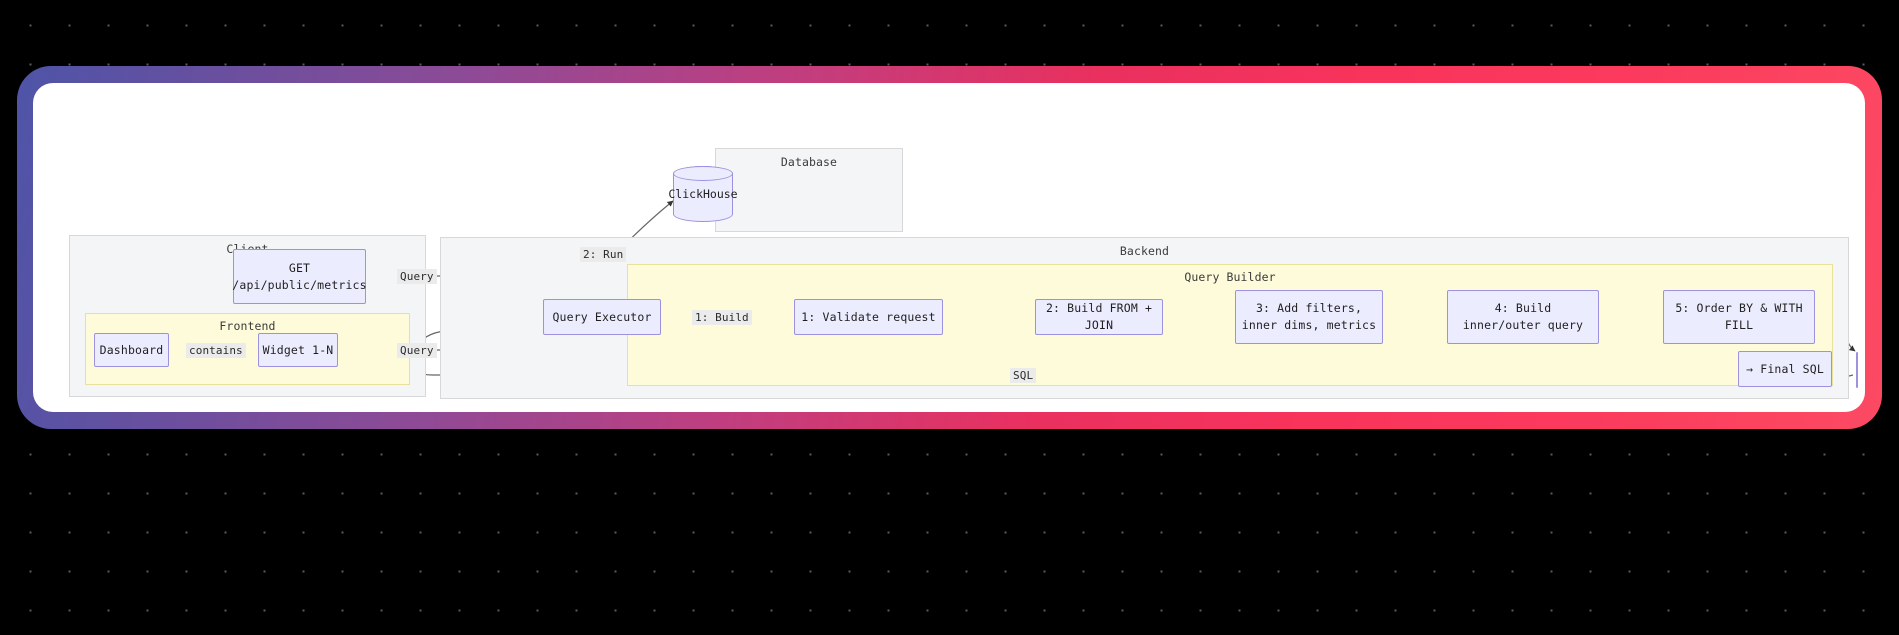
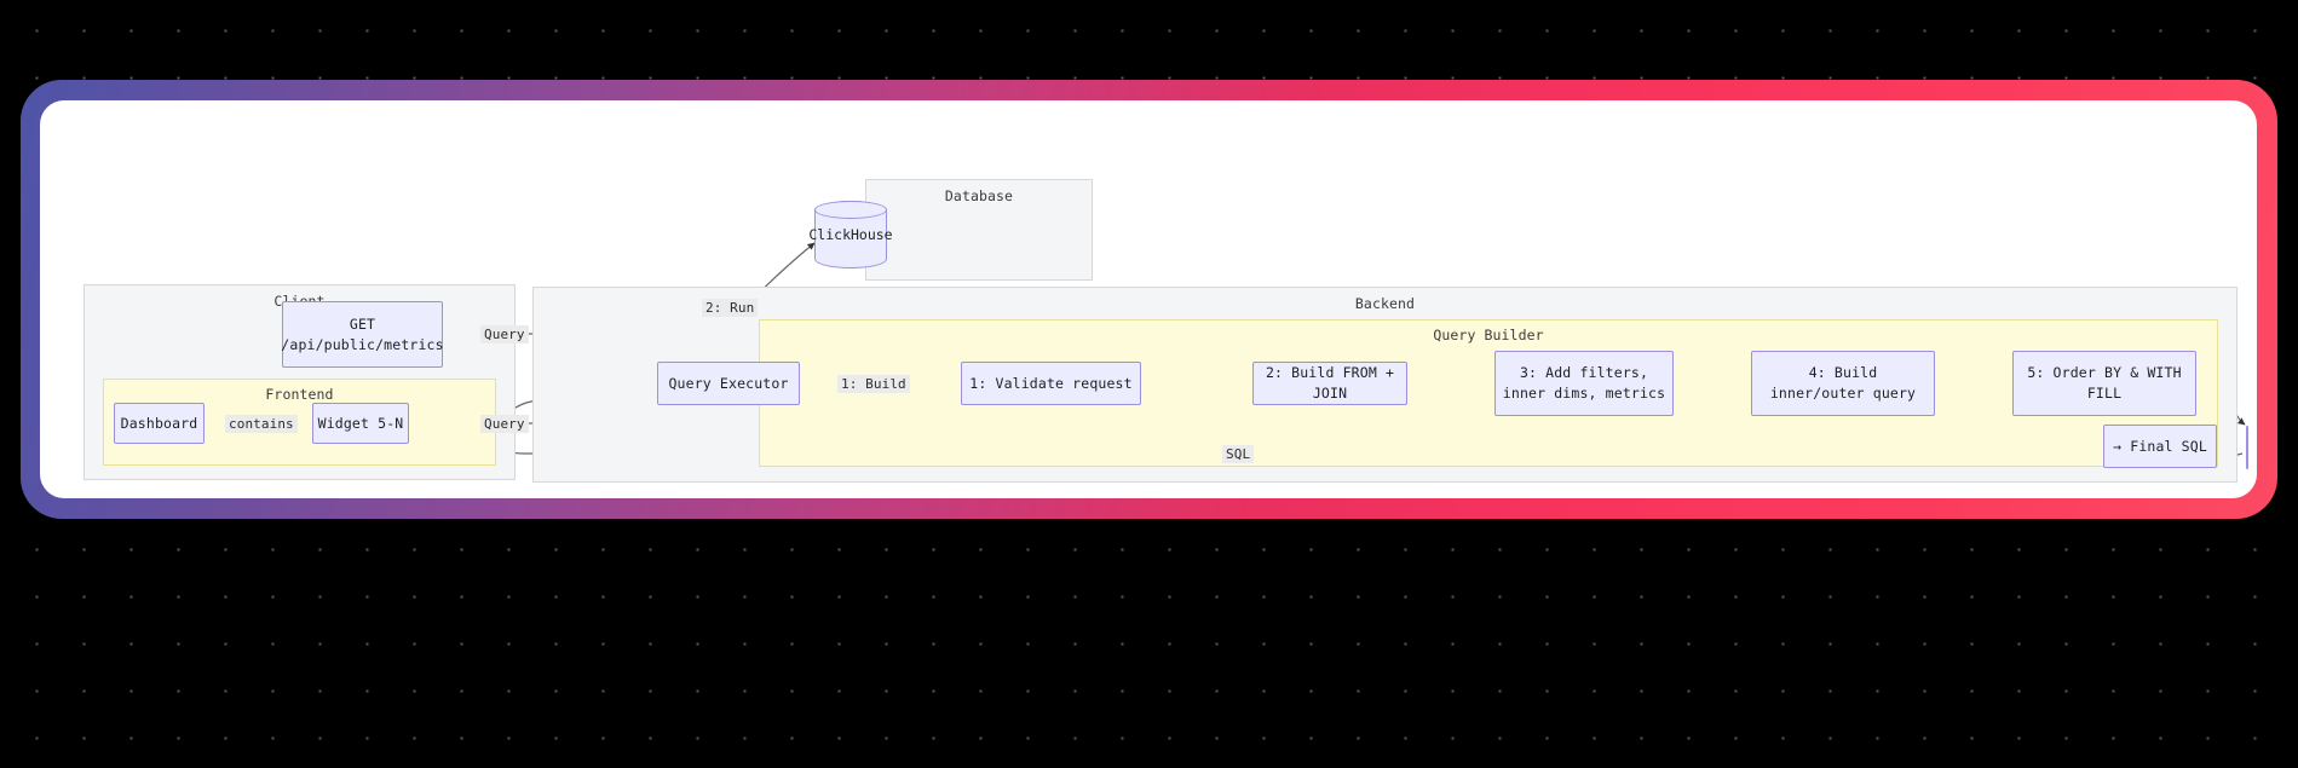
  Database
  Frontend
  Backend
  Query Builder
  ClickHouse
  GET
  /api/public/metrics
  Dashboard
- Widget 1-N
+ Widget 5-N
  Query Executor
  1: Validate request
  2: Build FROM + JOIN
  3: Add filters,
  inner dims, metrics
  4: Build
  inner/outer query
  5: Order BY & WITH
  FILL
  → Final SQL
  contains
  Query
  Query
  2: Run
  1: Build
  SQL
